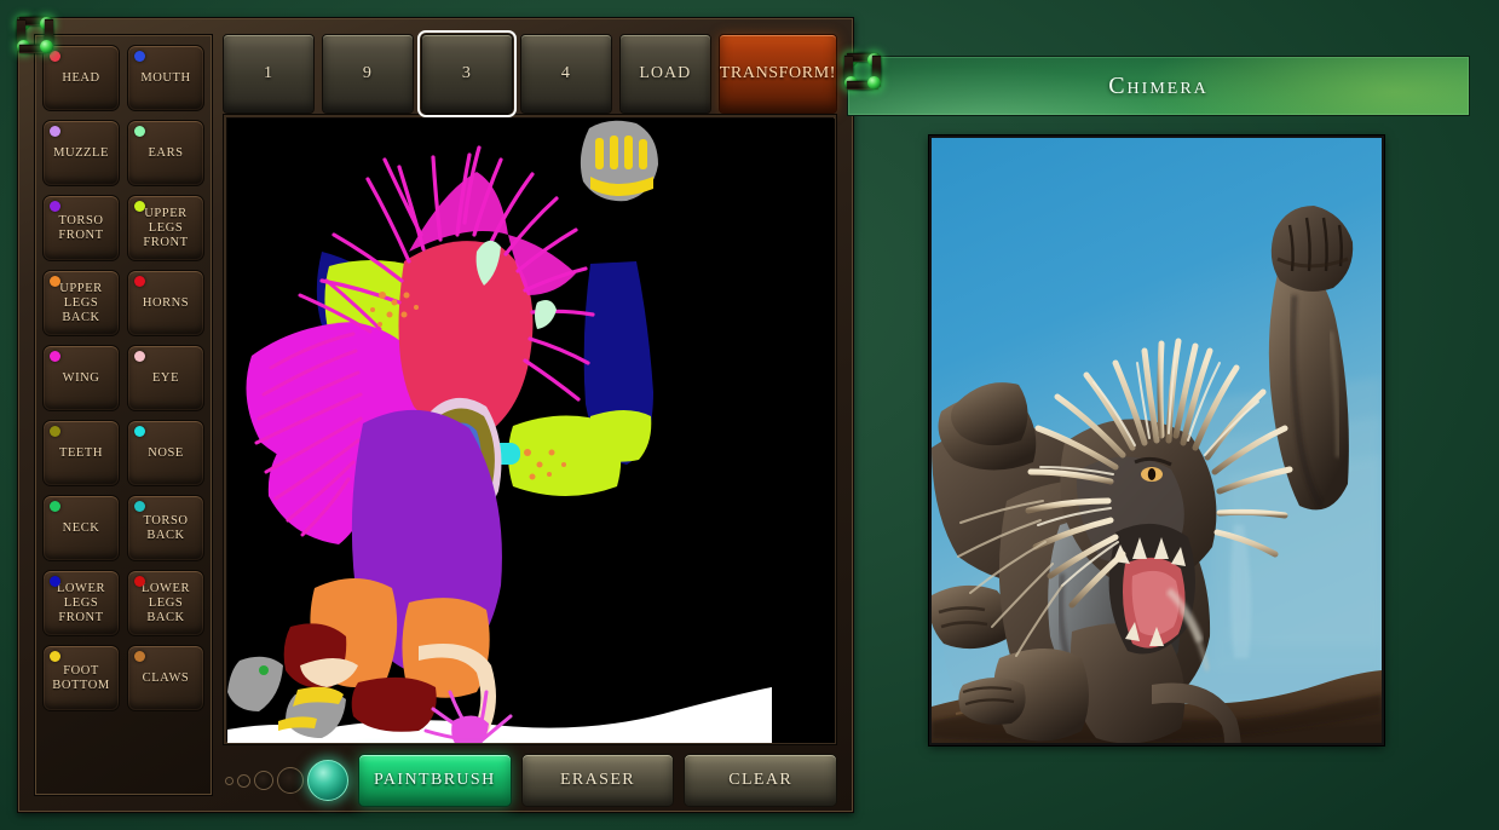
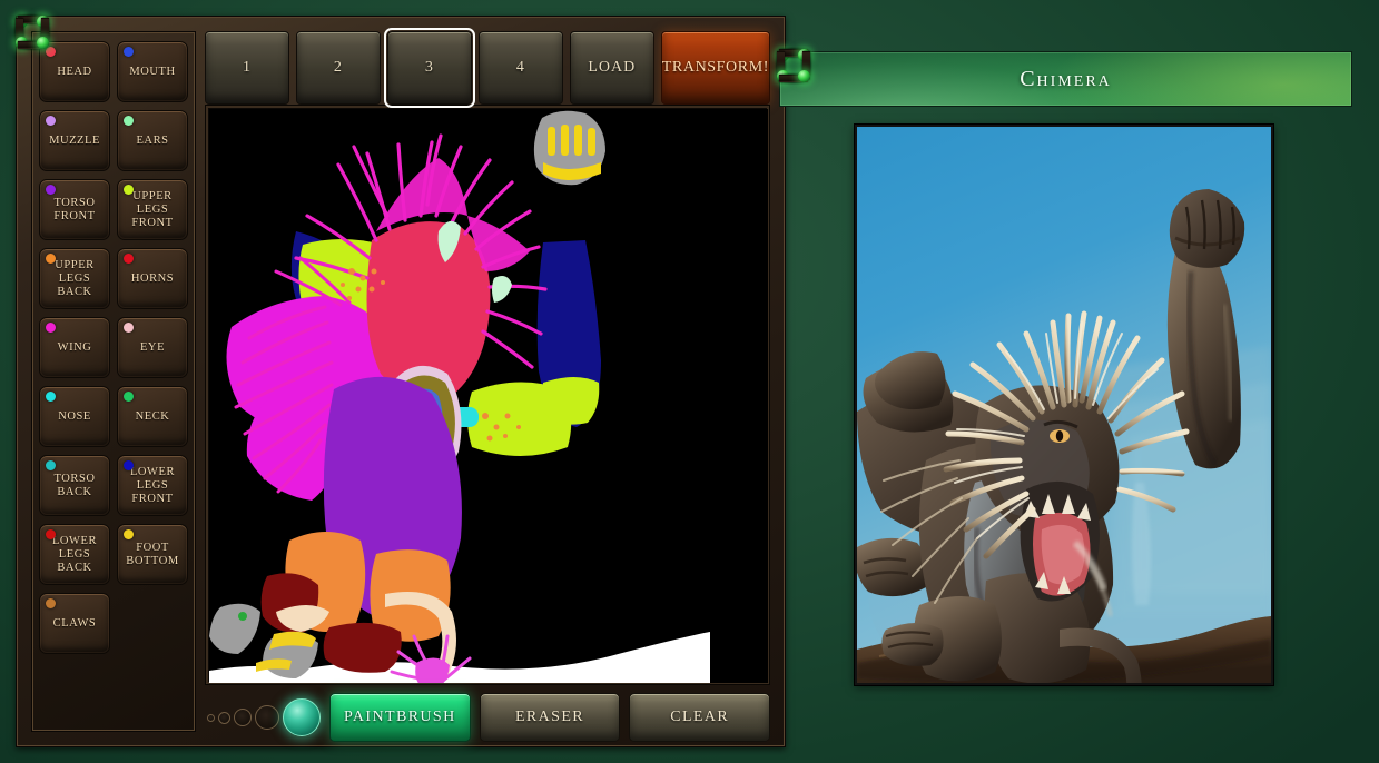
  HEAD
  MOUTH
  MUZZLE
  EARS
  TORSO FRONT
  UPPER LEGS FRONT
  UPPER LEGS BACK
  HORNS
  WING
  EYE
- TEETH
  NOSE
  NECK
  TORSO BACK
  LOWER LEGS FRONT
  LOWER LEGS BACK
  FOOT BOTTOM
  CLAWS
  1
- 9
+ 2
  3
  4
  LOAD
  TRANSFORM!
  PAINTBRUSH
  ERASER
  CLEAR
  Chimera
